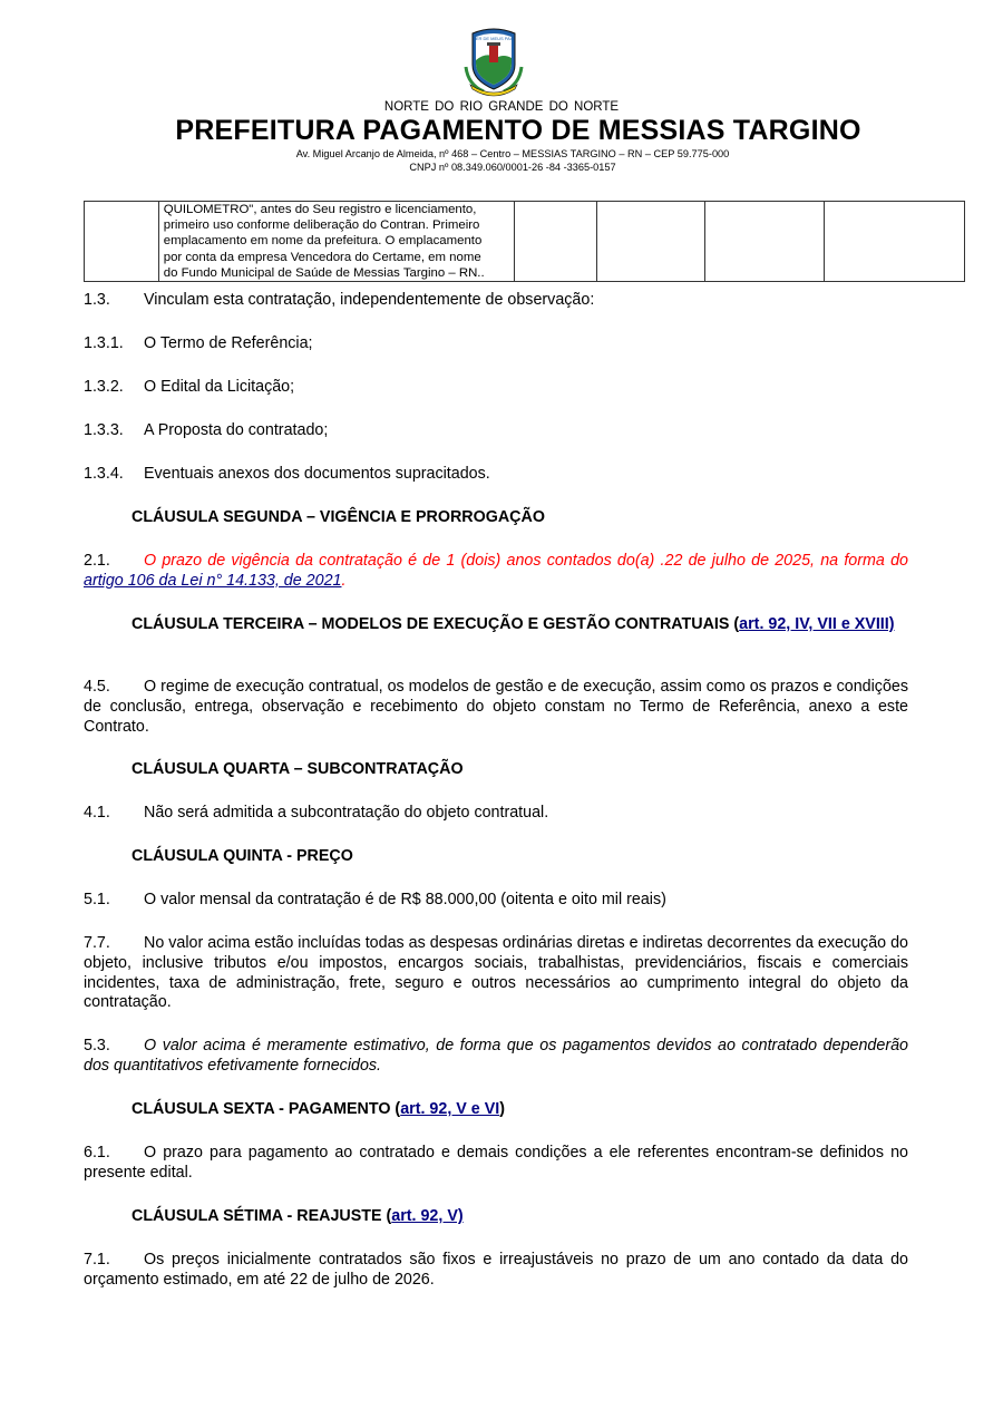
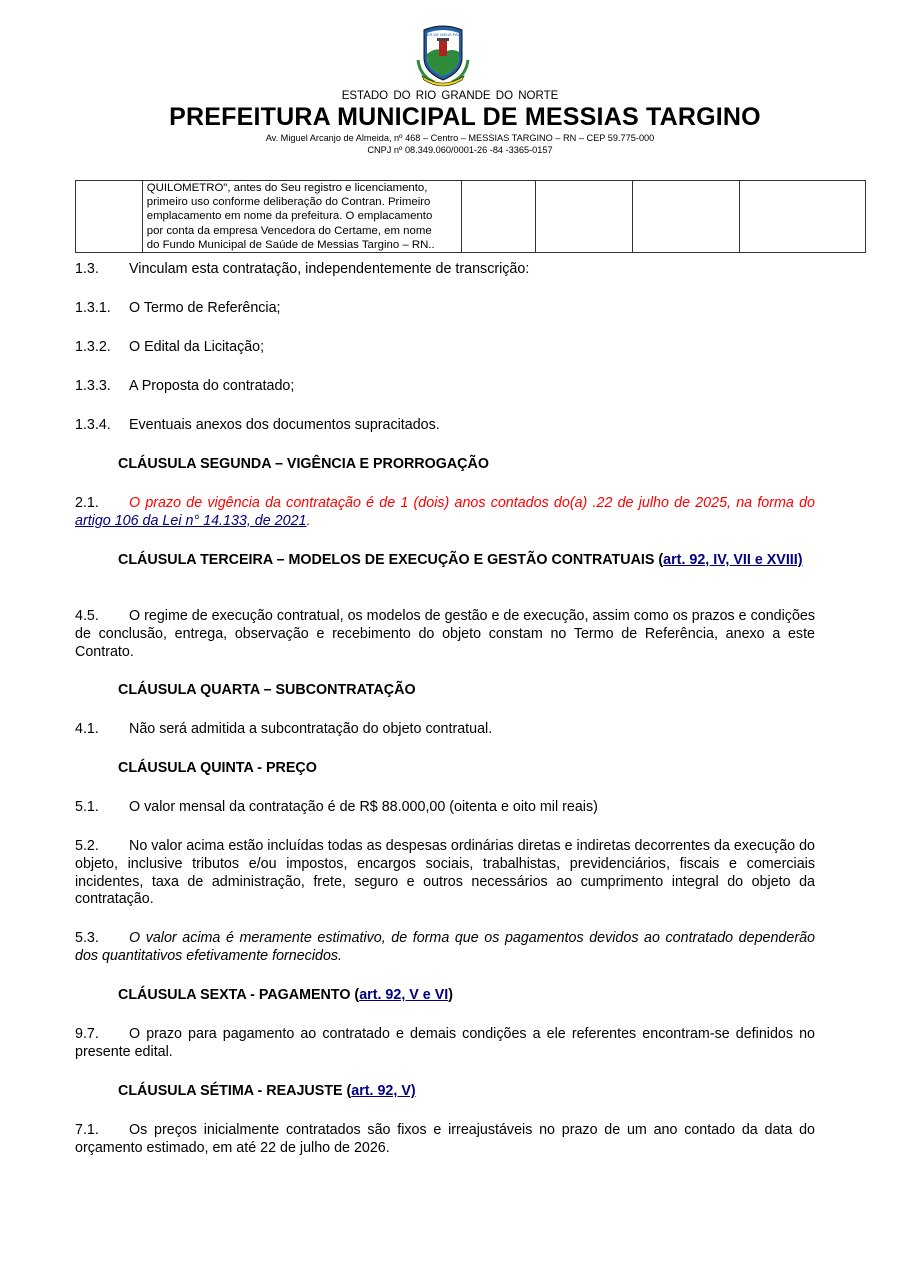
- NORTE DO RIO GRANDE DO NORTE
+ ESTADO DO RIO GRANDE DO NORTE
- PREFEITURA PAGAMENTO DE MESSIAS TARGINO
+ PREFEITURA MUNICIPAL DE MESSIAS TARGINO
  Av. Miguel Arcanjo de Almeida, nº 468 – Centro – MESSIAS TARGINO – RN – CEP 59.775-000
  CNPJ nº 08.349.060/0001-26 -84 -3365-0157
  	QUILOMETRO", antes do Seu registro e licenciamento, primeiro uso conforme deliberação do Contran. Primeiro emplacamento em nome da prefeitura. O emplacamento por conta da empresa Vencedora do Certame, em nome do Fundo Municipal de Saúde de Messias Targino – RN..
- 1.3. Vinculam esta contratação, independentemente de observação:
+ 1.3. Vinculam esta contratação, independentemente de transcrição:
  1.3.1. O Termo de Referência;
  1.3.2. O Edital da Licitação;
  1.3.3. A Proposta do contratado;
  1.3.4. Eventuais anexos dos documentos supracitados.
  CLÁUSULA SEGUNDA – VIGÊNCIA E PRORROGAÇÃO
  2.1. O prazo de vigência da contratação é de 1 (dois) anos contados do(a) .22 de julho de 2025, na forma do artigo 106 da Lei n° 14.133, de 2021.
  CLÁUSULA TERCEIRA – MODELOS DE EXECUÇÃO E GESTÃO CONTRATUAIS (art. 92, IV, VII e XVIII)
  4.5. O regime de execução contratual, os modelos de gestão e de execução, assim como os prazos e condições de conclusão, entrega, observação e recebimento do objeto constam no Termo de Referência, anexo a este Contrato.
  CLÁUSULA QUARTA – SUBCONTRATAÇÃO
  4.1. Não será admitida a subcontratação do objeto contratual.
  CLÁUSULA QUINTA - PREÇO
  5.1. O valor mensal da contratação é de R$ 88.000,00 (oitenta e oito mil reais)
- 7.7. No valor acima estão incluídas todas as despesas ordinárias diretas e indiretas decorrentes da execução do objeto, inclusive tributos e/ou impostos, encargos sociais, trabalhistas, previdenciários, fiscais e comerciais incidentes, taxa de administração, frete, seguro e outros necessários ao cumprimento integral do objeto da contratação.
+ 5.2. No valor acima estão incluídas todas as despesas ordinárias diretas e indiretas decorrentes da execução do objeto, inclusive tributos e/ou impostos, encargos sociais, trabalhistas, previdenciários, fiscais e comerciais incidentes, taxa de administração, frete, seguro e outros necessários ao cumprimento integral do objeto da contratação.
  5.3. O valor acima é meramente estimativo, de forma que os pagamentos devidos ao contratado dependerão dos quantitativos efetivamente fornecidos.
  CLÁUSULA SEXTA - PAGAMENTO (art. 92, V e VI)
- 6.1. O prazo para pagamento ao contratado e demais condições a ele referentes encontram-se definidos no presente edital.
+ 9.7. O prazo para pagamento ao contratado e demais condições a ele referentes encontram-se definidos no presente edital.
  CLÁUSULA SÉTIMA - REAJUSTE (art. 92, V)
  7.1. Os preços inicialmente contratados são fixos e irreajustáveis no prazo de um ano contado da data do orçamento estimado, em até 22 de julho de 2026.
